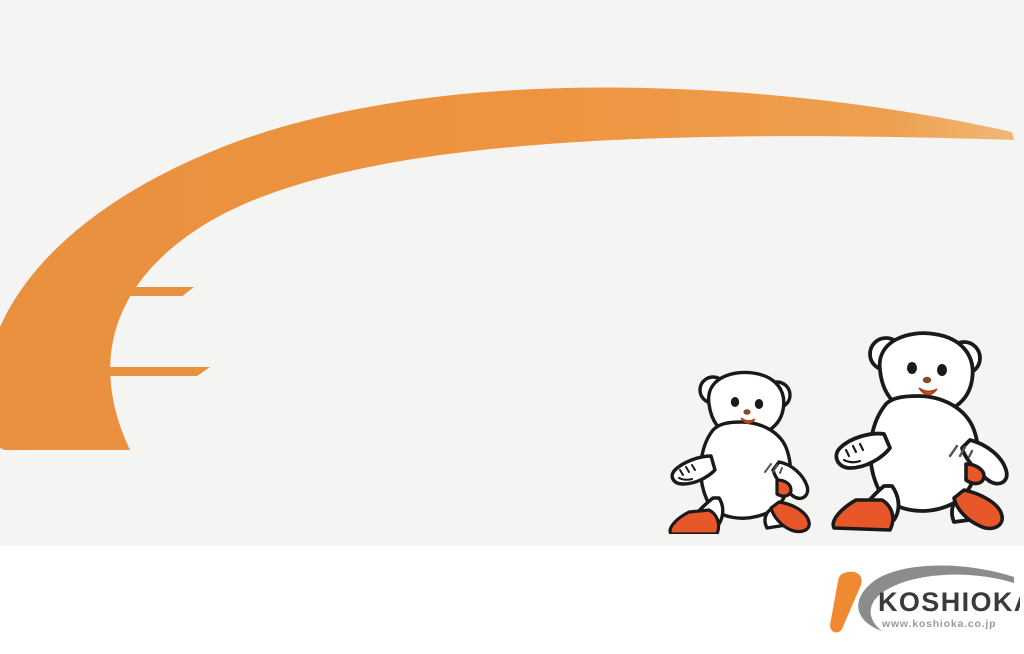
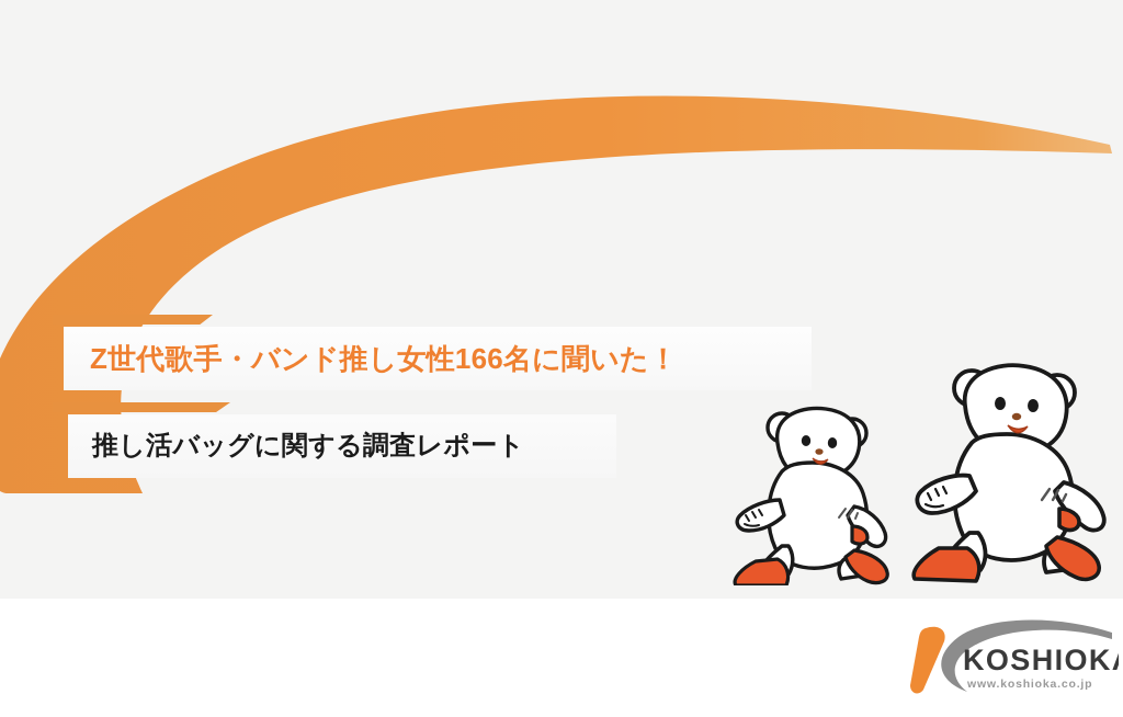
+ Z世代歌手・バンド推し女性166名に聞いた！
+ 推し活バッグに関する調査レポート
  KOSHIOK
  www.koshioka.co.jp
